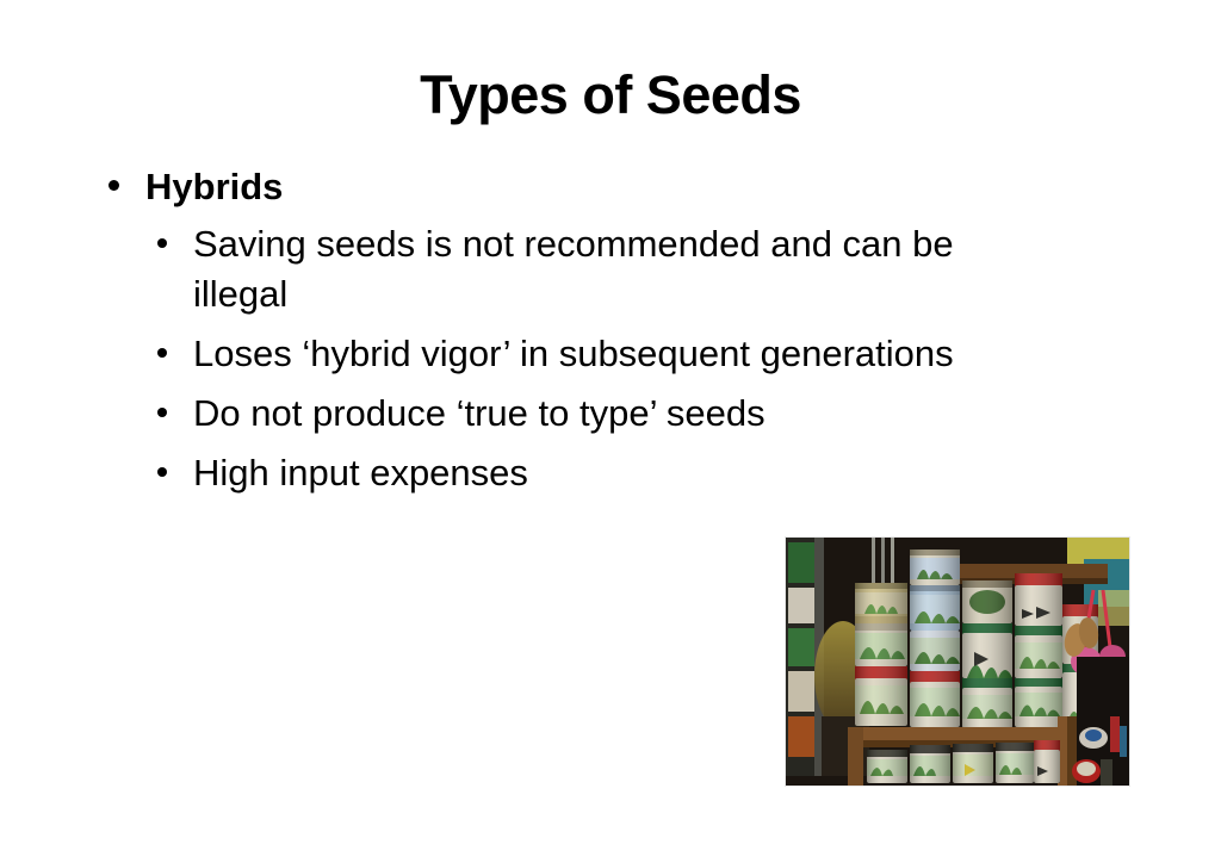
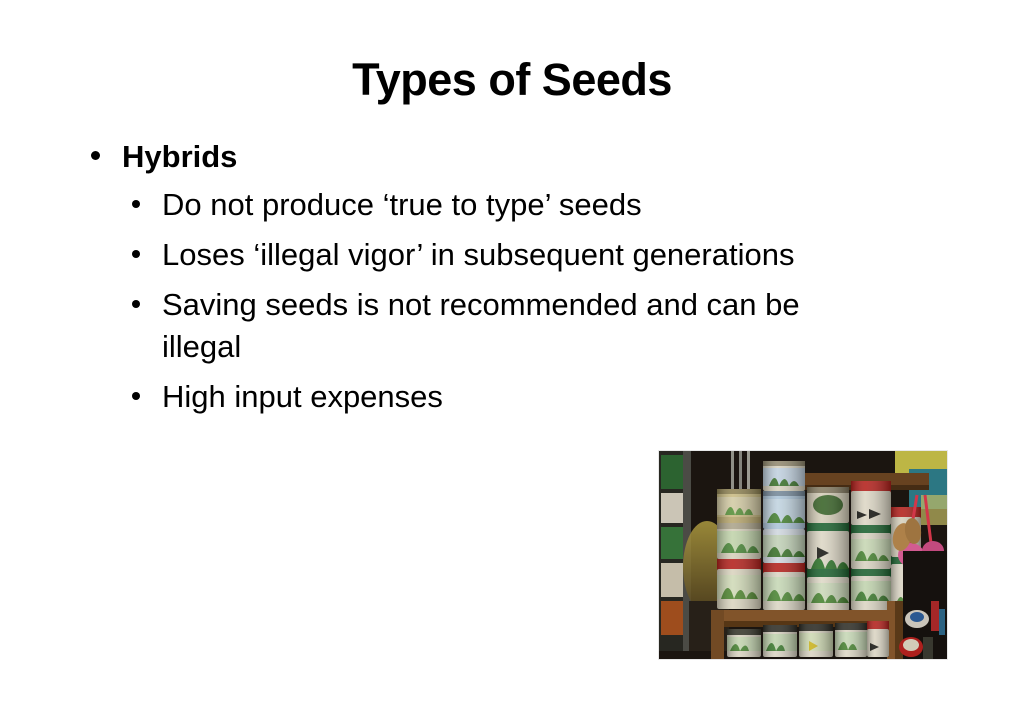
  Types of Seeds
  Hybrids
- Saving seeds is not recommended and can be illegal
+ Do not produce ‘true to type’ seeds
- Loses ‘hybrid vigor’ in subsequent generations
+ Loses ‘illegal vigor’ in subsequent generations
- Do not produce ‘true to type’ seeds
+ Saving seeds is not recommended and can be illegal
  High input expenses
